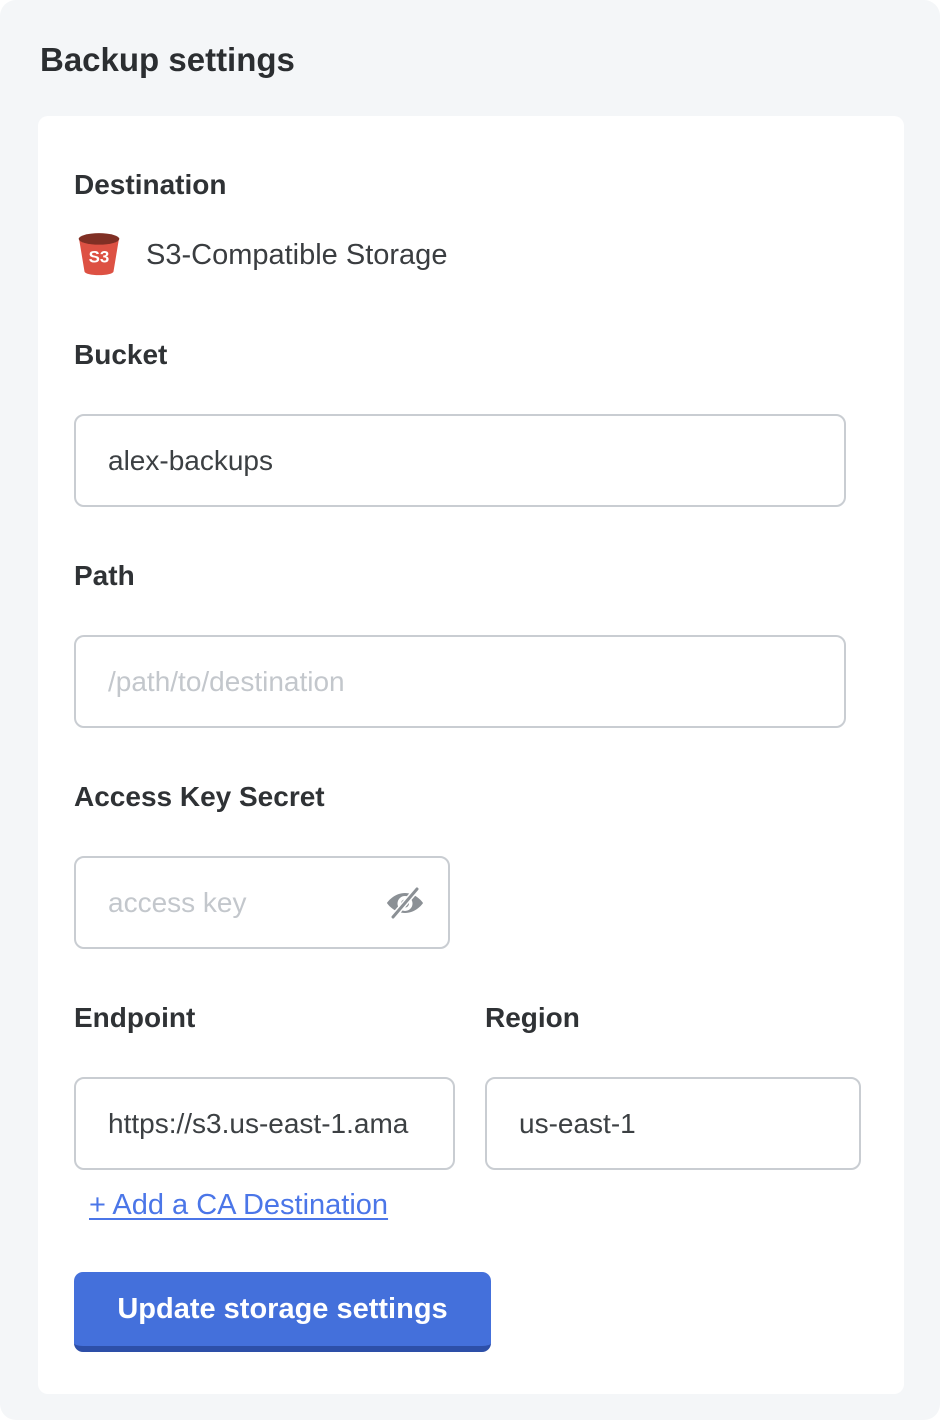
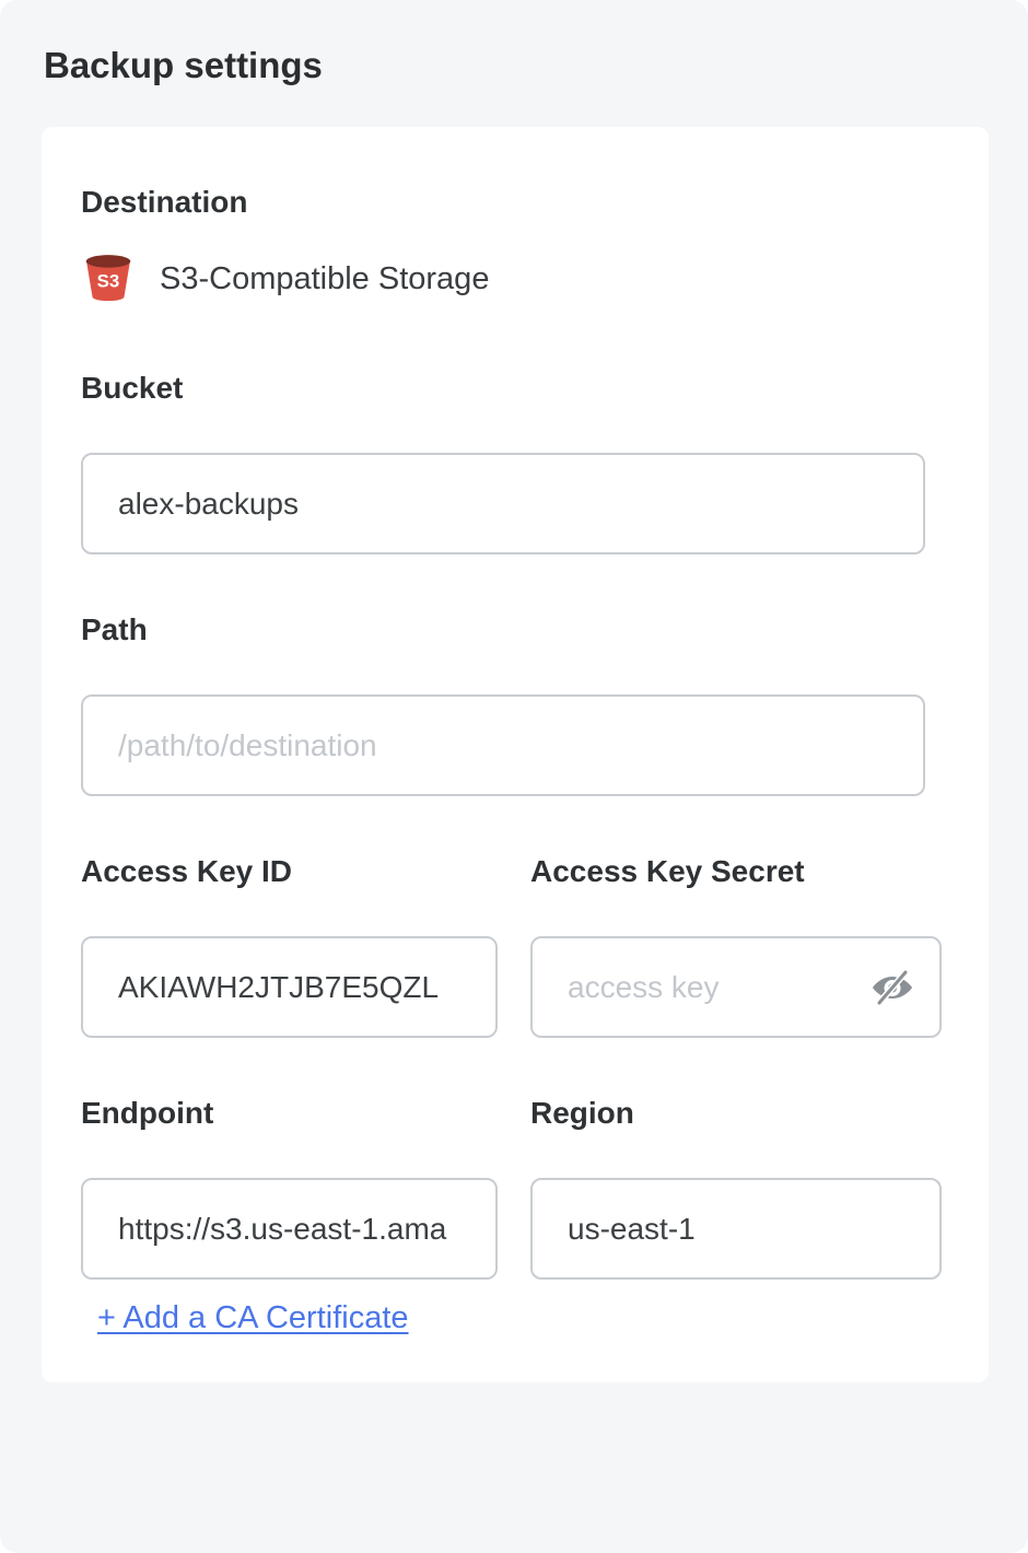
  Backup settings
  Destination
  S3
  S3-Compatible Storage
  Bucket
  alex-backups
  Path
  /path/to/destination
+ Access Key ID
+ AKIAWH2JTJB7E5QZL
  Access Key Secret
  access key
  Endpoint
  https://s3.us-east-1.ama
  Region
  us-east-1
- + Add a CA Destination
+ + Add a CA Certificate
- Update storage settings
